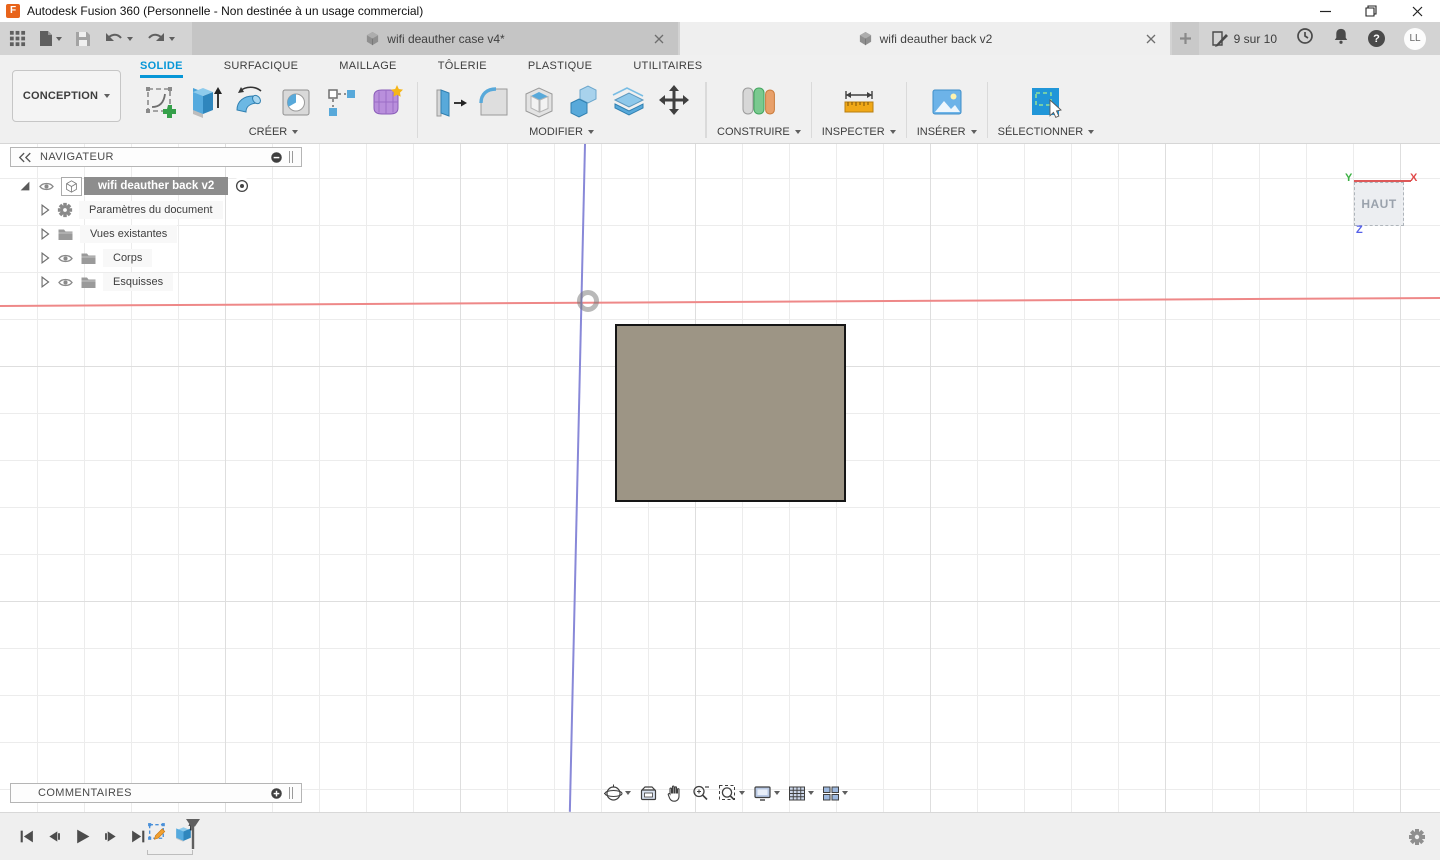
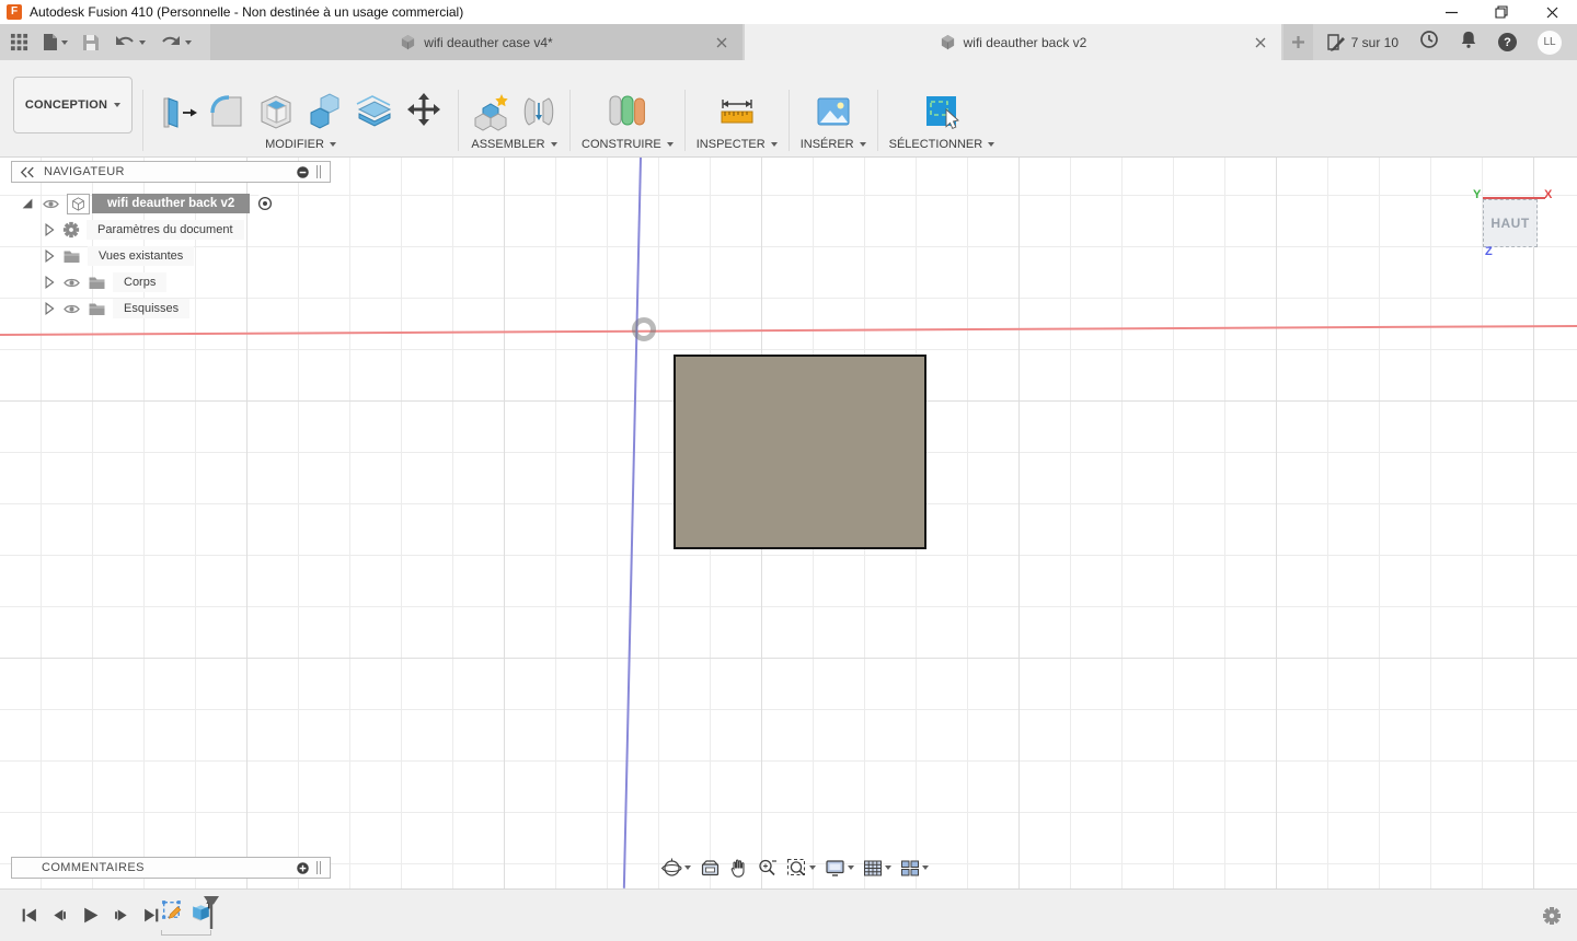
  F
- Autodesk Fusion 360 (Personnelle - Non destinée à un usage commercial)
+ Autodesk Fusion 410 (Personnelle - Non destinée à un usage commercial)
  wifi deauther case v4*
  wifi deauther back v2
- 9 sur 10
+ 7 sur 10
  ?
  LL
  CONCEPTION
- SOLIDE
- SURFACIQUE
- MAILLAGE
- TÔLERIE
- PLASTIQUE
- UTILITAIRES
- CRÉER
  MODIFIER
+ ASSEMBLER
  CONSTRUIRE
  INSPECTER
  INSÉRER
  SÉLECTIONNER
  NAVIGATEUR
  wifi deauther back v2
  Paramètres du document
  Vues existantes
  Corps
  Esquisses
  HAUT
  X
  Y
  Z
  COMMENTAIRES
